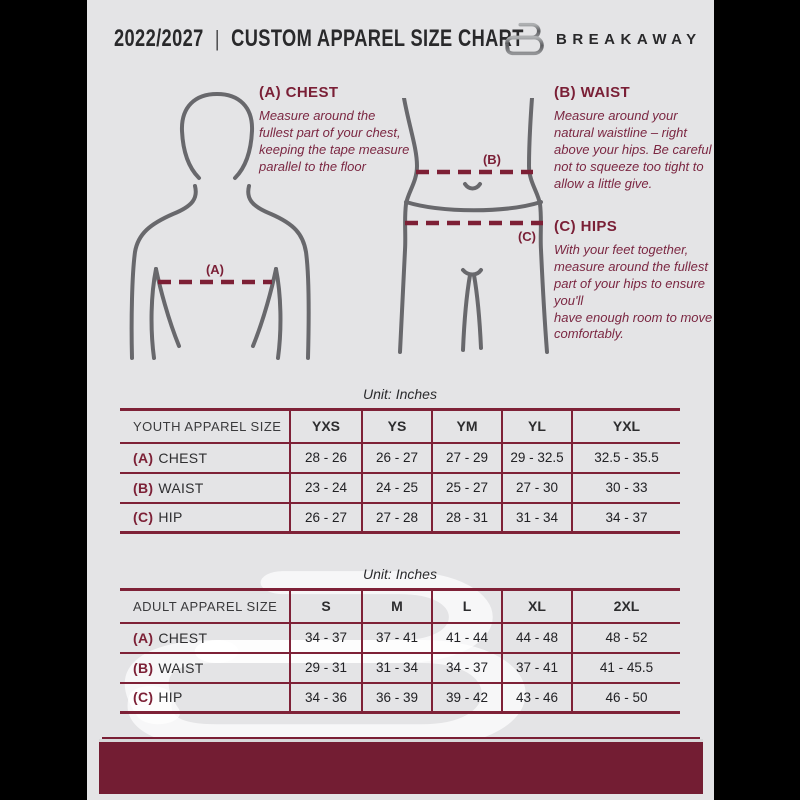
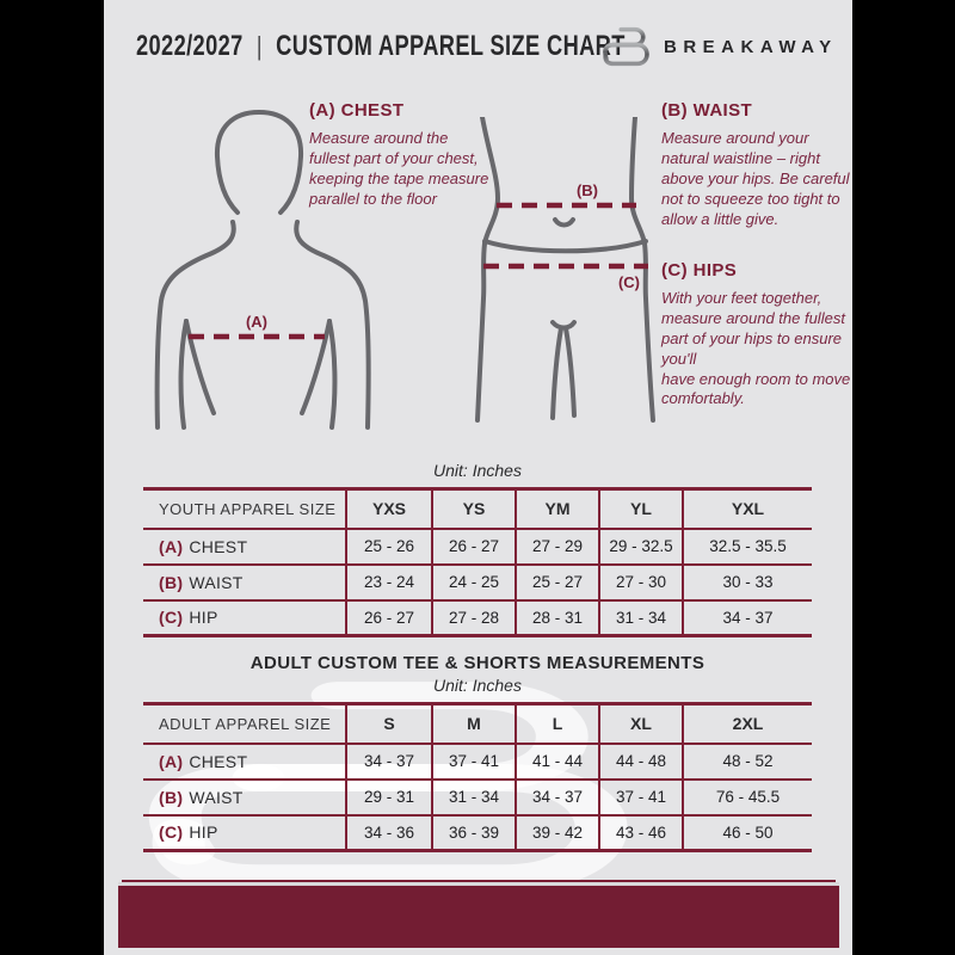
  2022/2027
  |
  CUSTOM APPAREL SIZE CHAR
  BREAKAWAY
  (A)
  (B)
  (C)
  (A) CHEST
  Measure around the fullest part of your chest, keeping the tape measure parallel to the floor
  (B) WAIST
  Measure around your natural waistline – right above your hips. Be careful not to squeeze too tight to allow a little give.
  (C) HIPS
  With your feet together, measure around the fullest part of your hips to ensure you'll
  have enough room to move comfortably.
  Unit: Inches
  YOUTH APPAREL SIZE	YXS	YS	YM	YL	YXL
- (A) CHEST	28 - 26	26 - 27	27 - 29	29 - 32.5	32.5 - 35.5
+ (A) CHEST	25 - 26	26 - 27	27 - 29	29 - 32.5	32.5 - 35.5
  (B) WAIST	23 - 24	24 - 25	25 - 27	27 - 30	30 - 33
  (C) HIP	26 - 27	27 - 28	28 - 31	31 - 34	34 - 37
+ ADULT CUSTOM TEE & SHORTS MEASUREMENTS
  Unit: Inches
  ADULT APPAREL SIZE	S	M	L	XL	2XL
  (A) CHEST	34 - 37	37 - 41	41 - 44	44 - 48	48 - 52
- (B) WAIST	29 - 31	31 - 34	34 - 37	37 - 41	41 - 45.5
+ (B) WAIST	29 - 31	31 - 34	34 - 37	37 - 41	76 - 45.5
  (C) HIP	34 - 36	36 - 39	39 - 42	43 - 46	46 - 50
